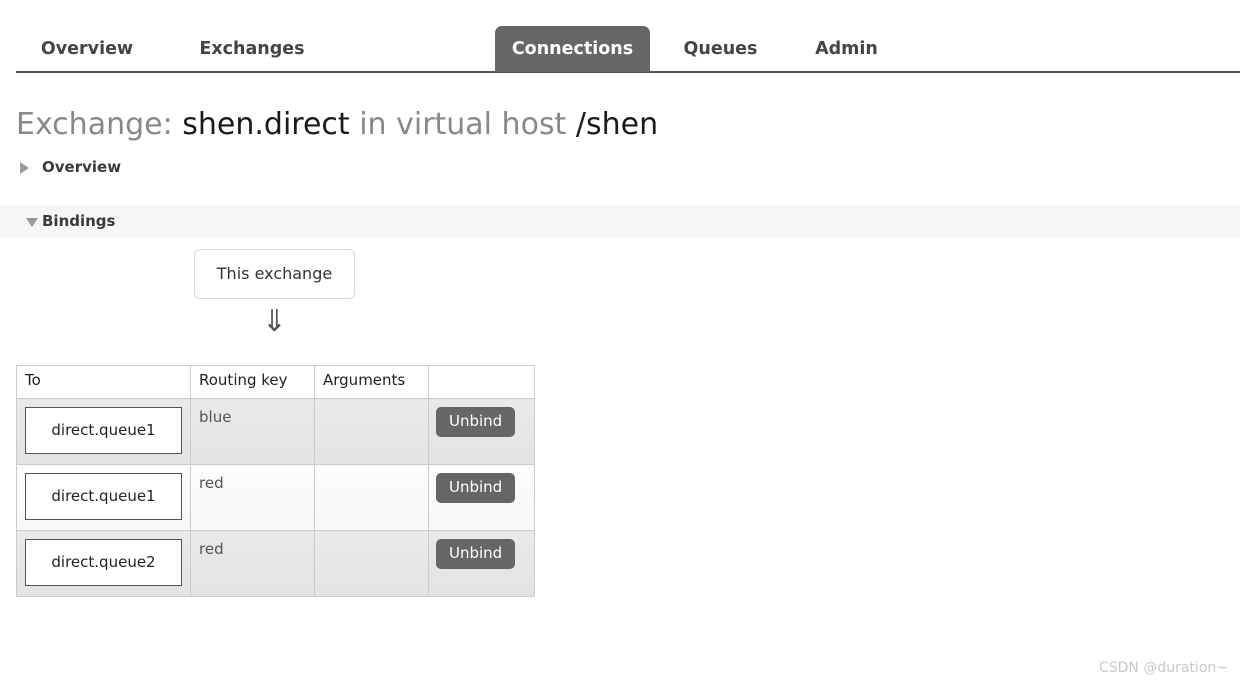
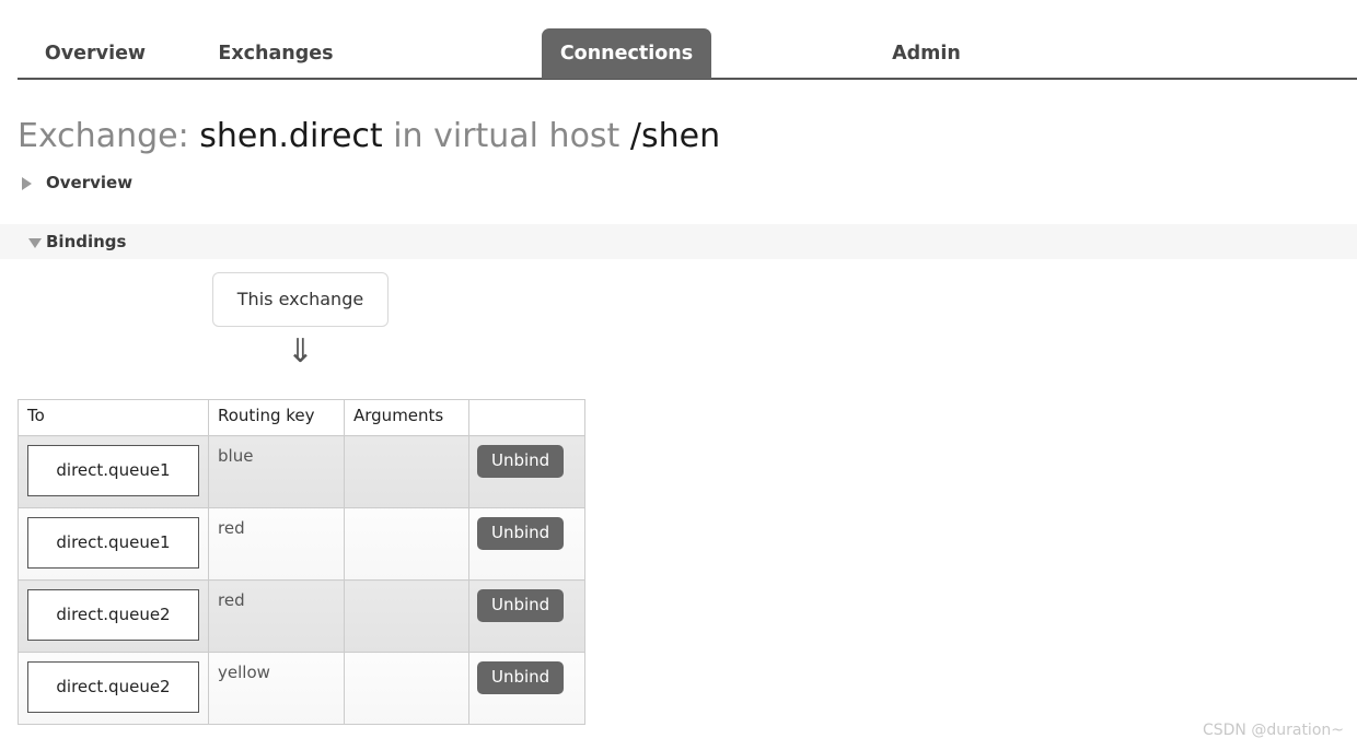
  Overview
  Exchanges
  Connections
- Queues
  Admin
  Exchange: shen.direct in virtual host /shen
  Overview
  Bindings
  This exchange
  ⇓
  To	Routing key	Arguments
  direct.queue1	blue		Unbind
  direct.queue1	red		Unbind
  direct.queue2	red		Unbind
+ direct.queue2	yellow		Unbind
  CSDN @duration~
